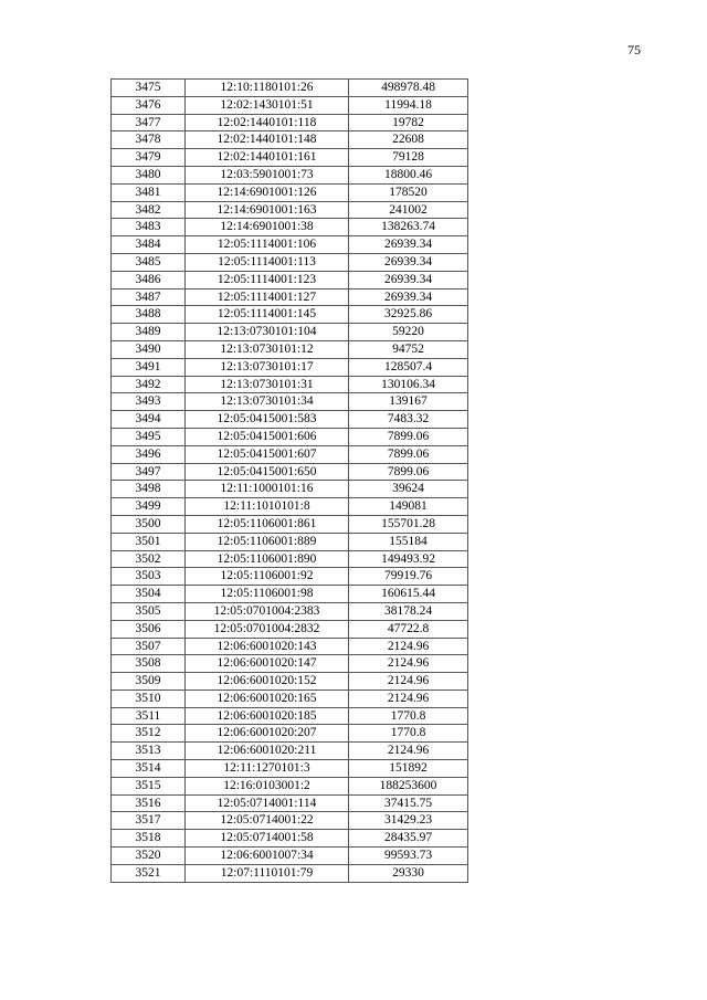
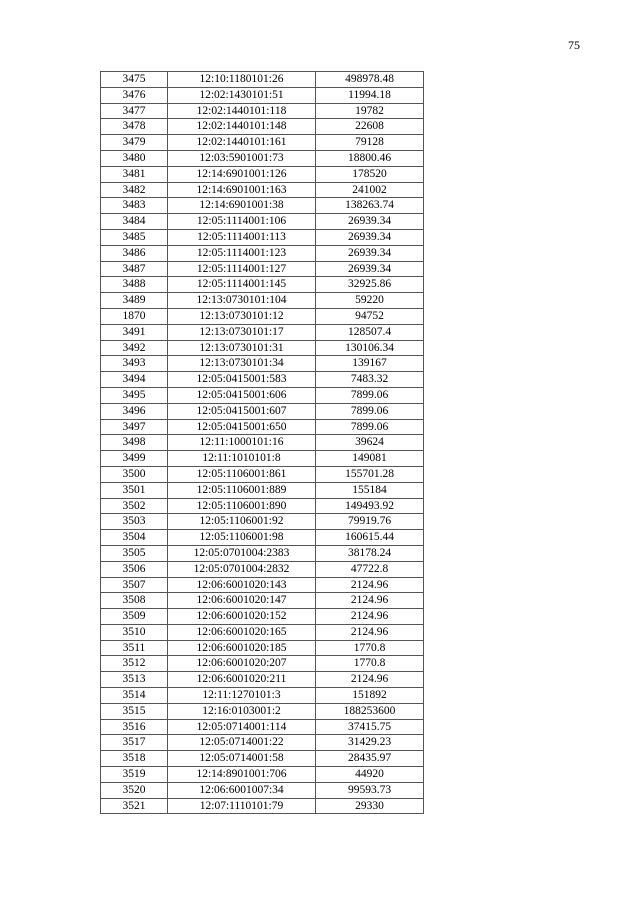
  75
  3475	12:10:1180101:26	498978.48
  3476	12:02:1430101:51	11994.18
  3477	12:02:1440101:118	19782
  3478	12:02:1440101:148	22608
  3479	12:02:1440101:161	79128
  3480	12:03:5901001:73	18800.46
  3481	12:14:6901001:126	178520
  3482	12:14:6901001:163	241002
  3483	12:14:6901001:38	138263.74
  3484	12:05:1114001:106	26939.34
  3485	12:05:1114001:113	26939.34
  3486	12:05:1114001:123	26939.34
  3487	12:05:1114001:127	26939.34
  3488	12:05:1114001:145	32925.86
  3489	12:13:0730101:104	59220
- 3490	12:13:0730101:12	94752
+ 1870	12:13:0730101:12	94752
  3491	12:13:0730101:17	128507.4
  3492	12:13:0730101:31	130106.34
  3493	12:13:0730101:34	139167
  3494	12:05:0415001:583	7483.32
  3495	12:05:0415001:606	7899.06
  3496	12:05:0415001:607	7899.06
  3497	12:05:0415001:650	7899.06
  3498	12:11:1000101:16	39624
  3499	12:11:1010101:8	149081
  3500	12:05:1106001:861	155701.28
  3501	12:05:1106001:889	155184
  3502	12:05:1106001:890	149493.92
  3503	12:05:1106001:92	79919.76
  3504	12:05:1106001:98	160615.44
  3505	12:05:0701004:2383	38178.24
  3506	12:05:0701004:2832	47722.8
  3507	12:06:6001020:143	2124.96
  3508	12:06:6001020:147	2124.96
  3509	12:06:6001020:152	2124.96
  3510	12:06:6001020:165	2124.96
  3511	12:06:6001020:185	1770.8
  3512	12:06:6001020:207	1770.8
  3513	12:06:6001020:211	2124.96
  3514	12:11:1270101:3	151892
  3515	12:16:0103001:2	188253600
  3516	12:05:0714001:114	37415.75
  3517	12:05:0714001:22	31429.23
  3518	12:05:0714001:58	28435.97
+ 3519	12:14:8901001:706	44920
  3520	12:06:6001007:34	99593.73
  3521	12:07:1110101:79	29330
